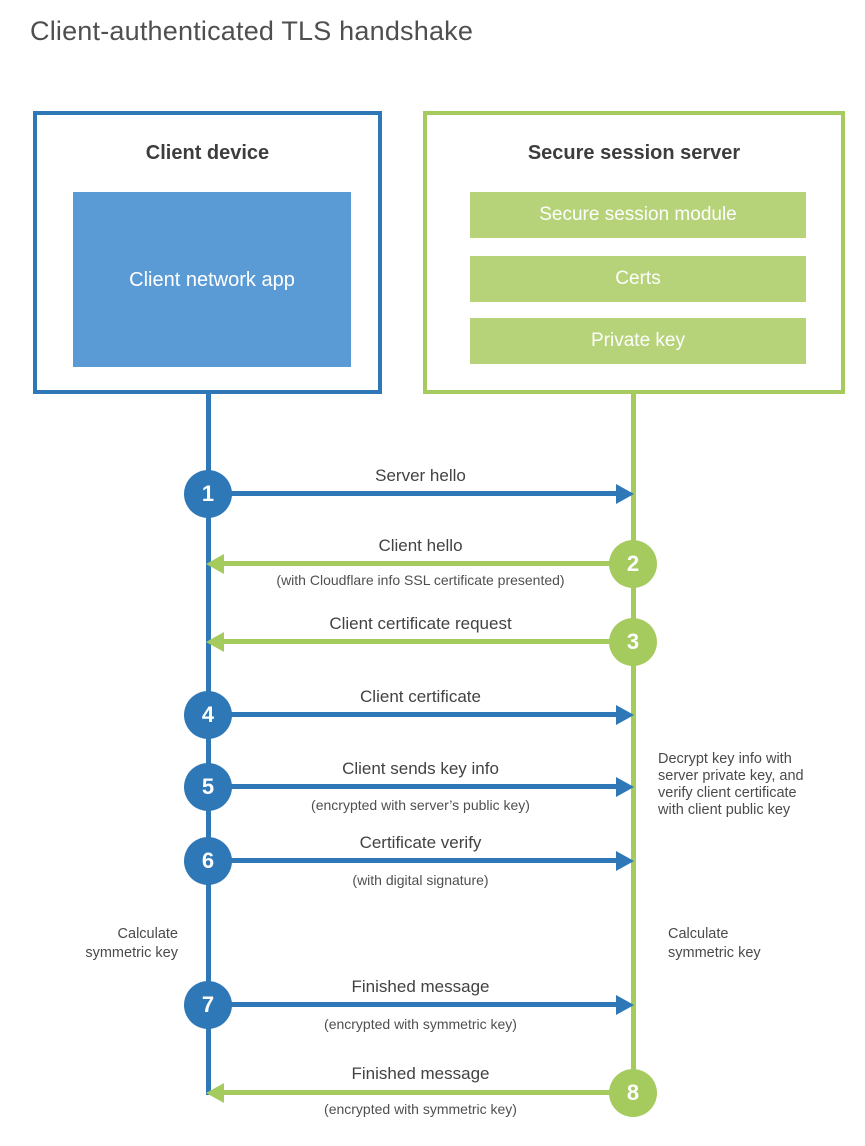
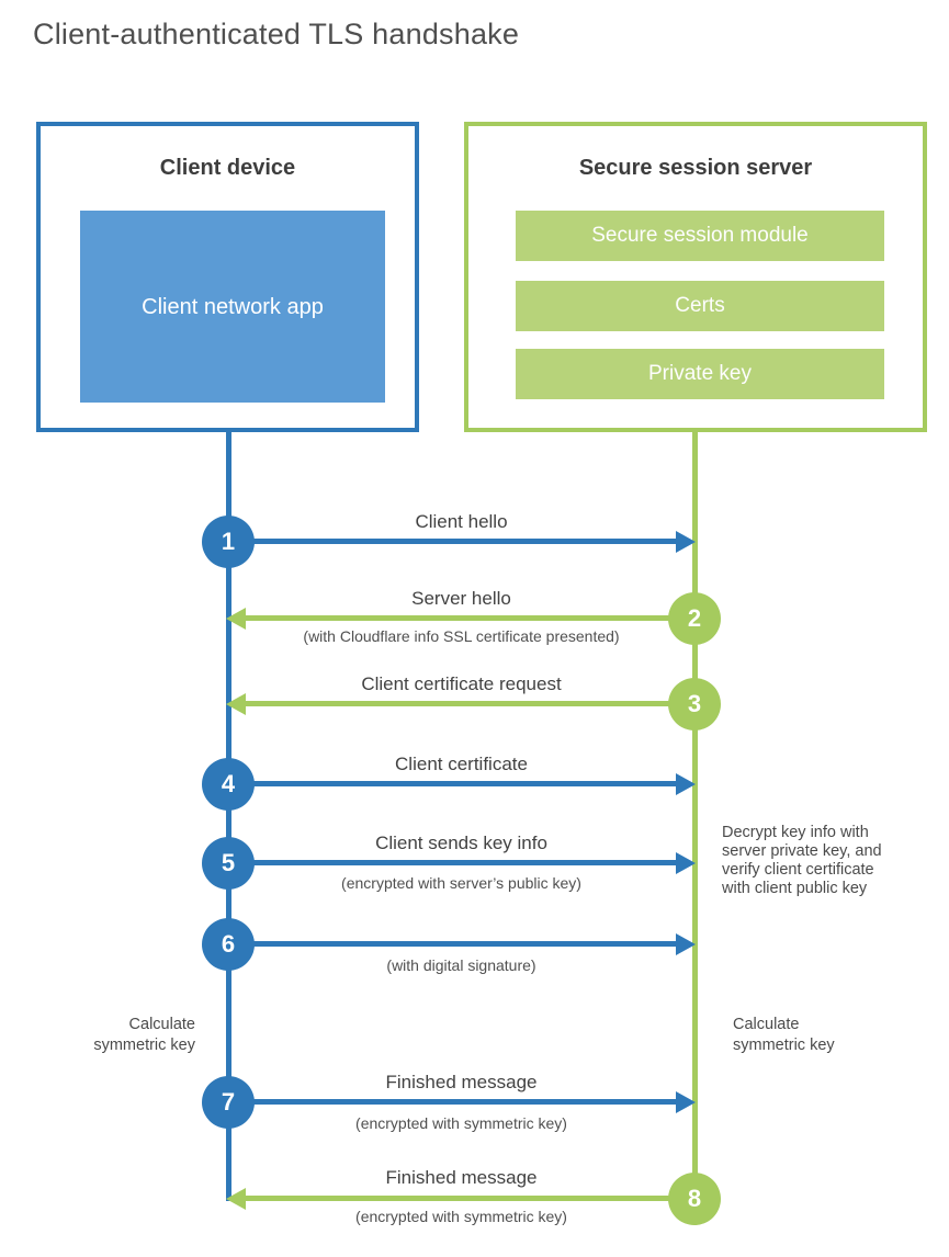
  Client-authenticated TLS handshake
  Client device
  Client network app
  Secure session server
  Secure session module
  Certs
  Private key
- Server hello
+ Client hello
  1
- Client hello
+ Server hello
  (with Cloudflare info SSL certificate presented)
  2
  Client certificate request
  3
  Client certificate
  4
  Client sends key info
  (encrypted with server’s public key)
  5
- Certificate verify
  (with digital signature)
  6
  Finished message
  (encrypted with symmetric key)
  7
  Finished message
  (encrypted with symmetric key)
  8
  Decrypt key info with
  server private key, and
  verify client certificate
  with client public key
  Calculate
  symmetric key
  Calculate
  symmetric key
